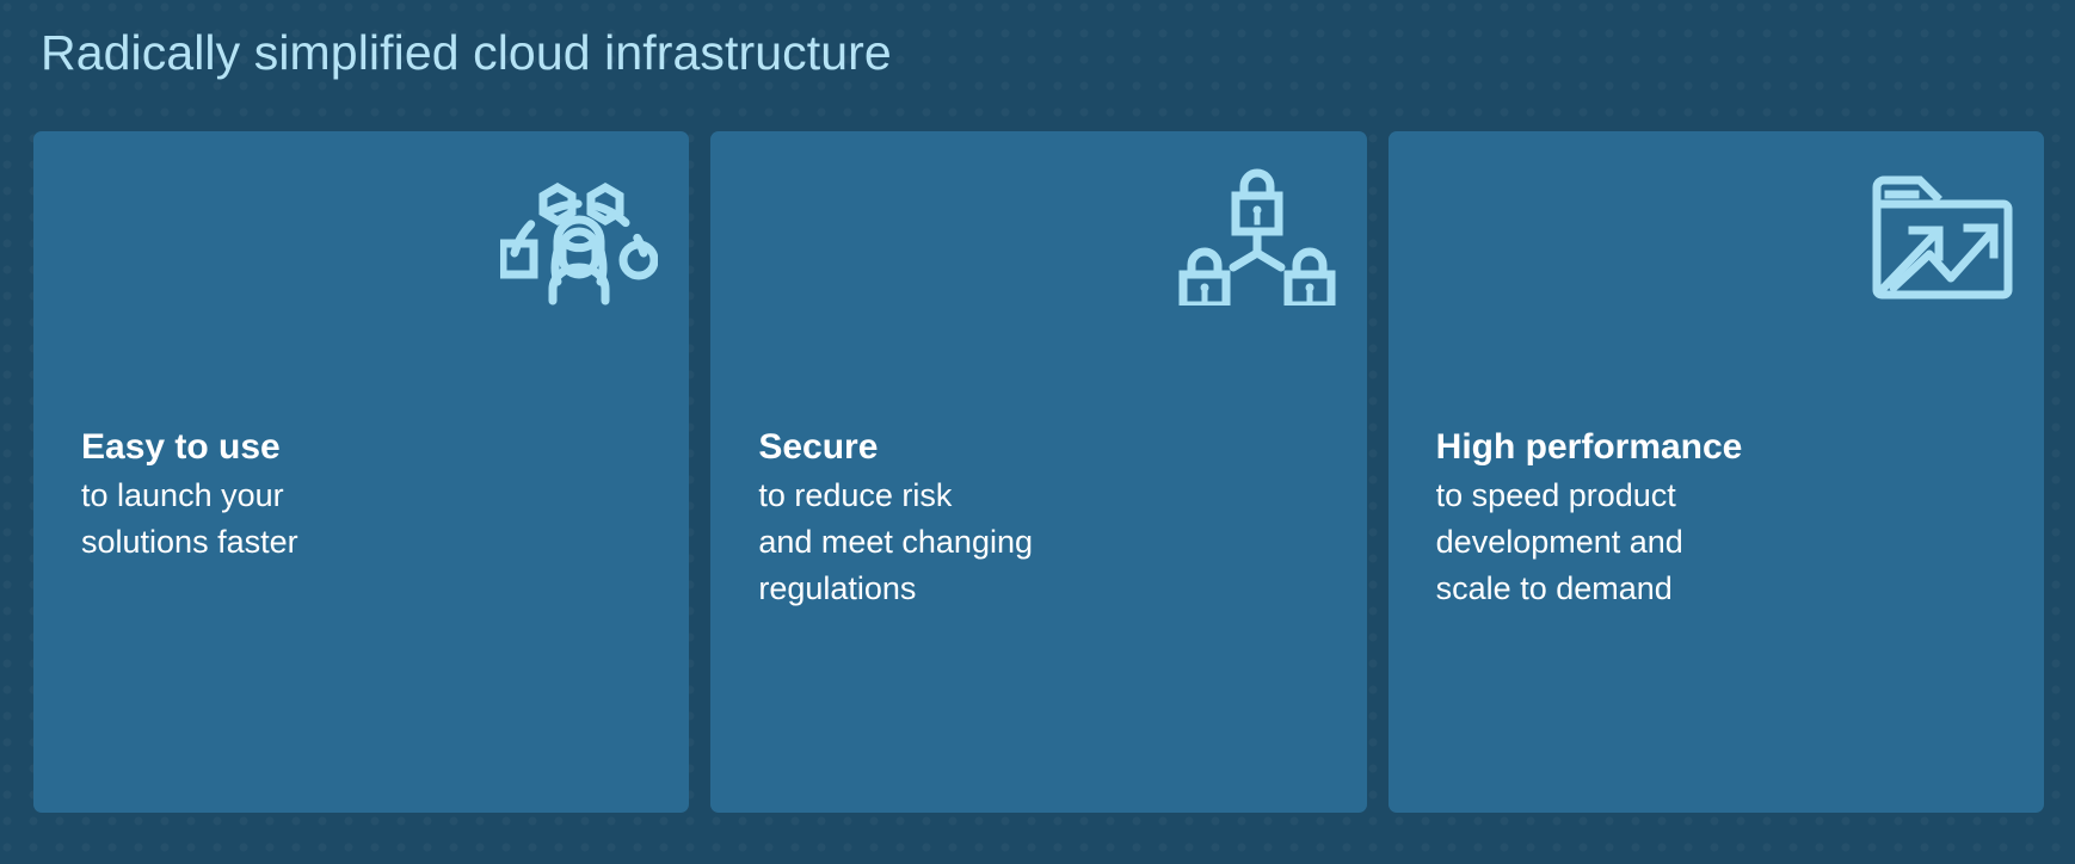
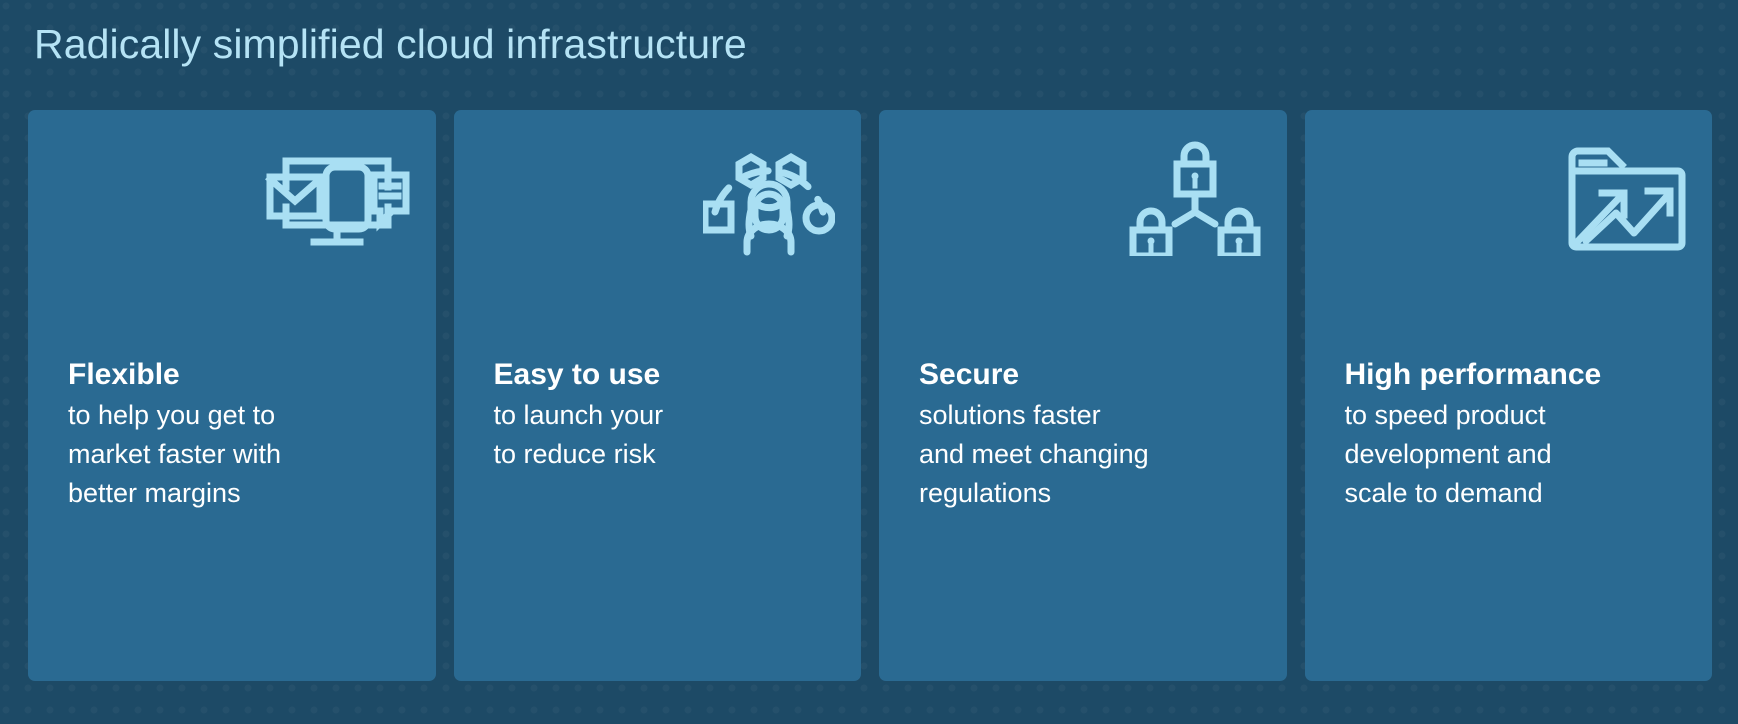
  Radically simplified cloud infrastructure
+ Flexible
+ to help you get to
+ market faster with
+ better margins
  Easy to use
  to launch your
- solutions faster
+ to reduce risk
  Secure
- to reduce risk
+ solutions faster
  and meet changing
  regulations
  High performance
  to speed product
  development and
  scale to demand
